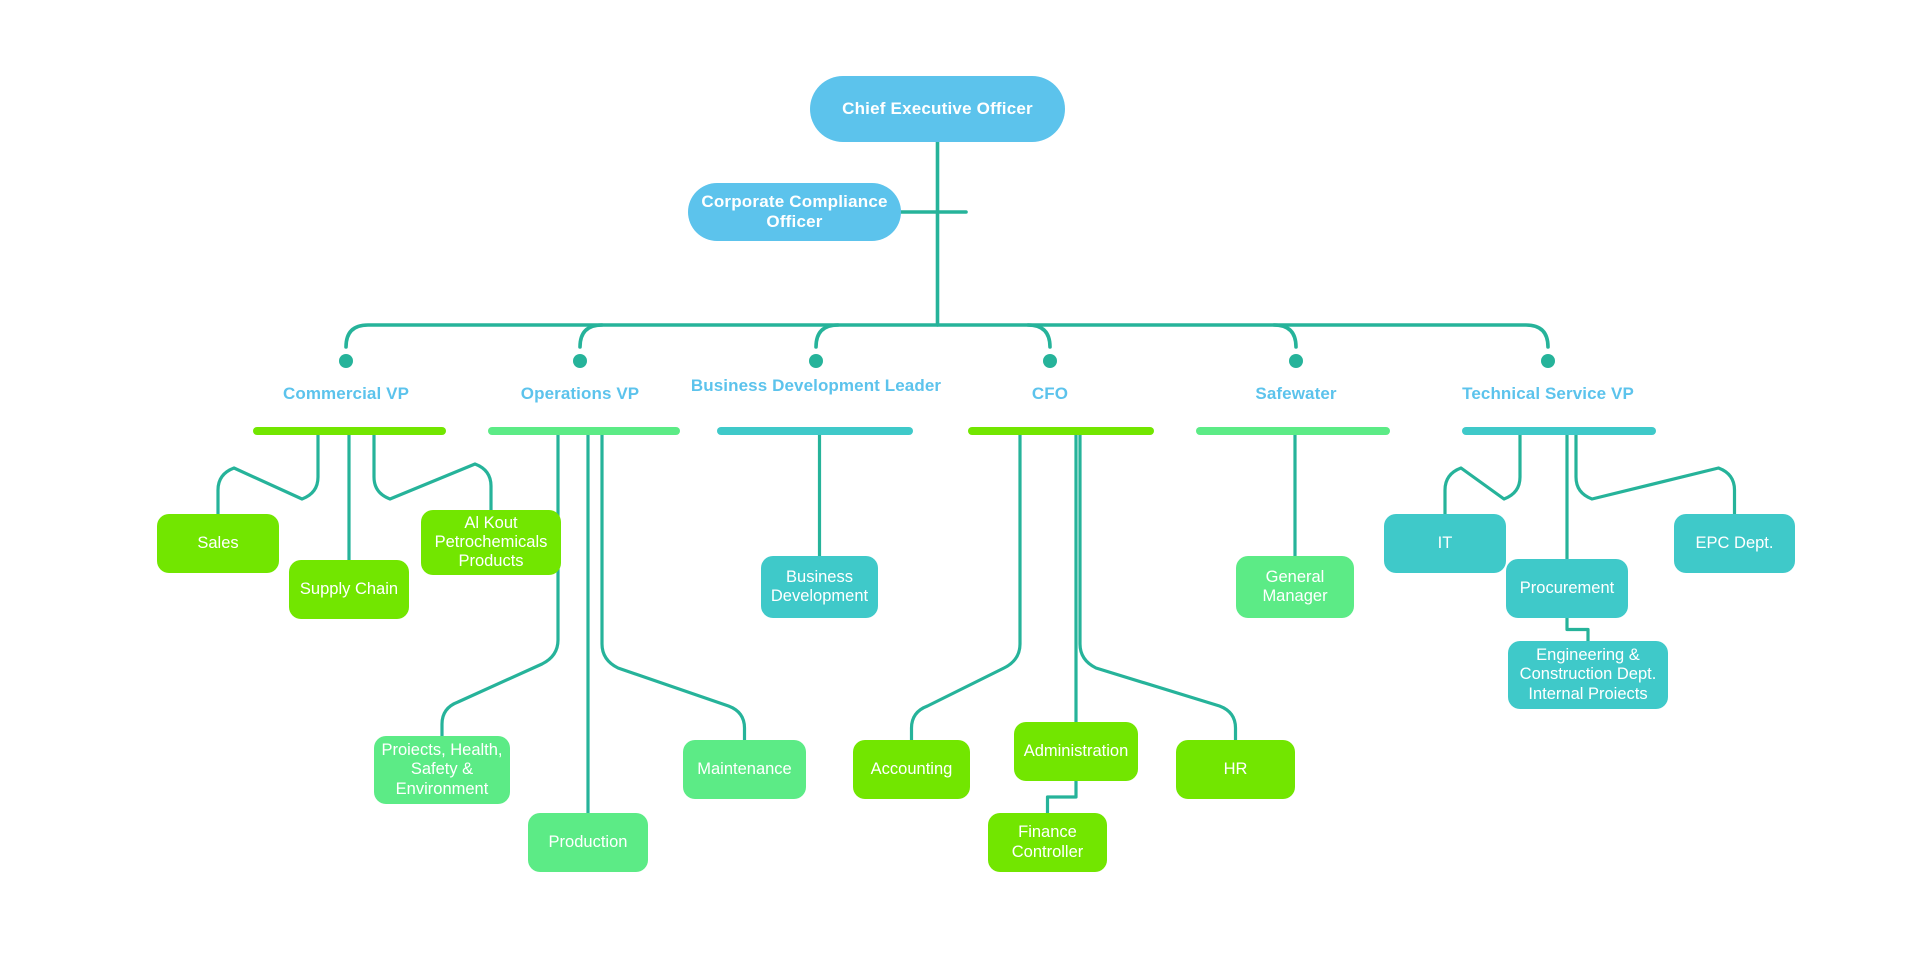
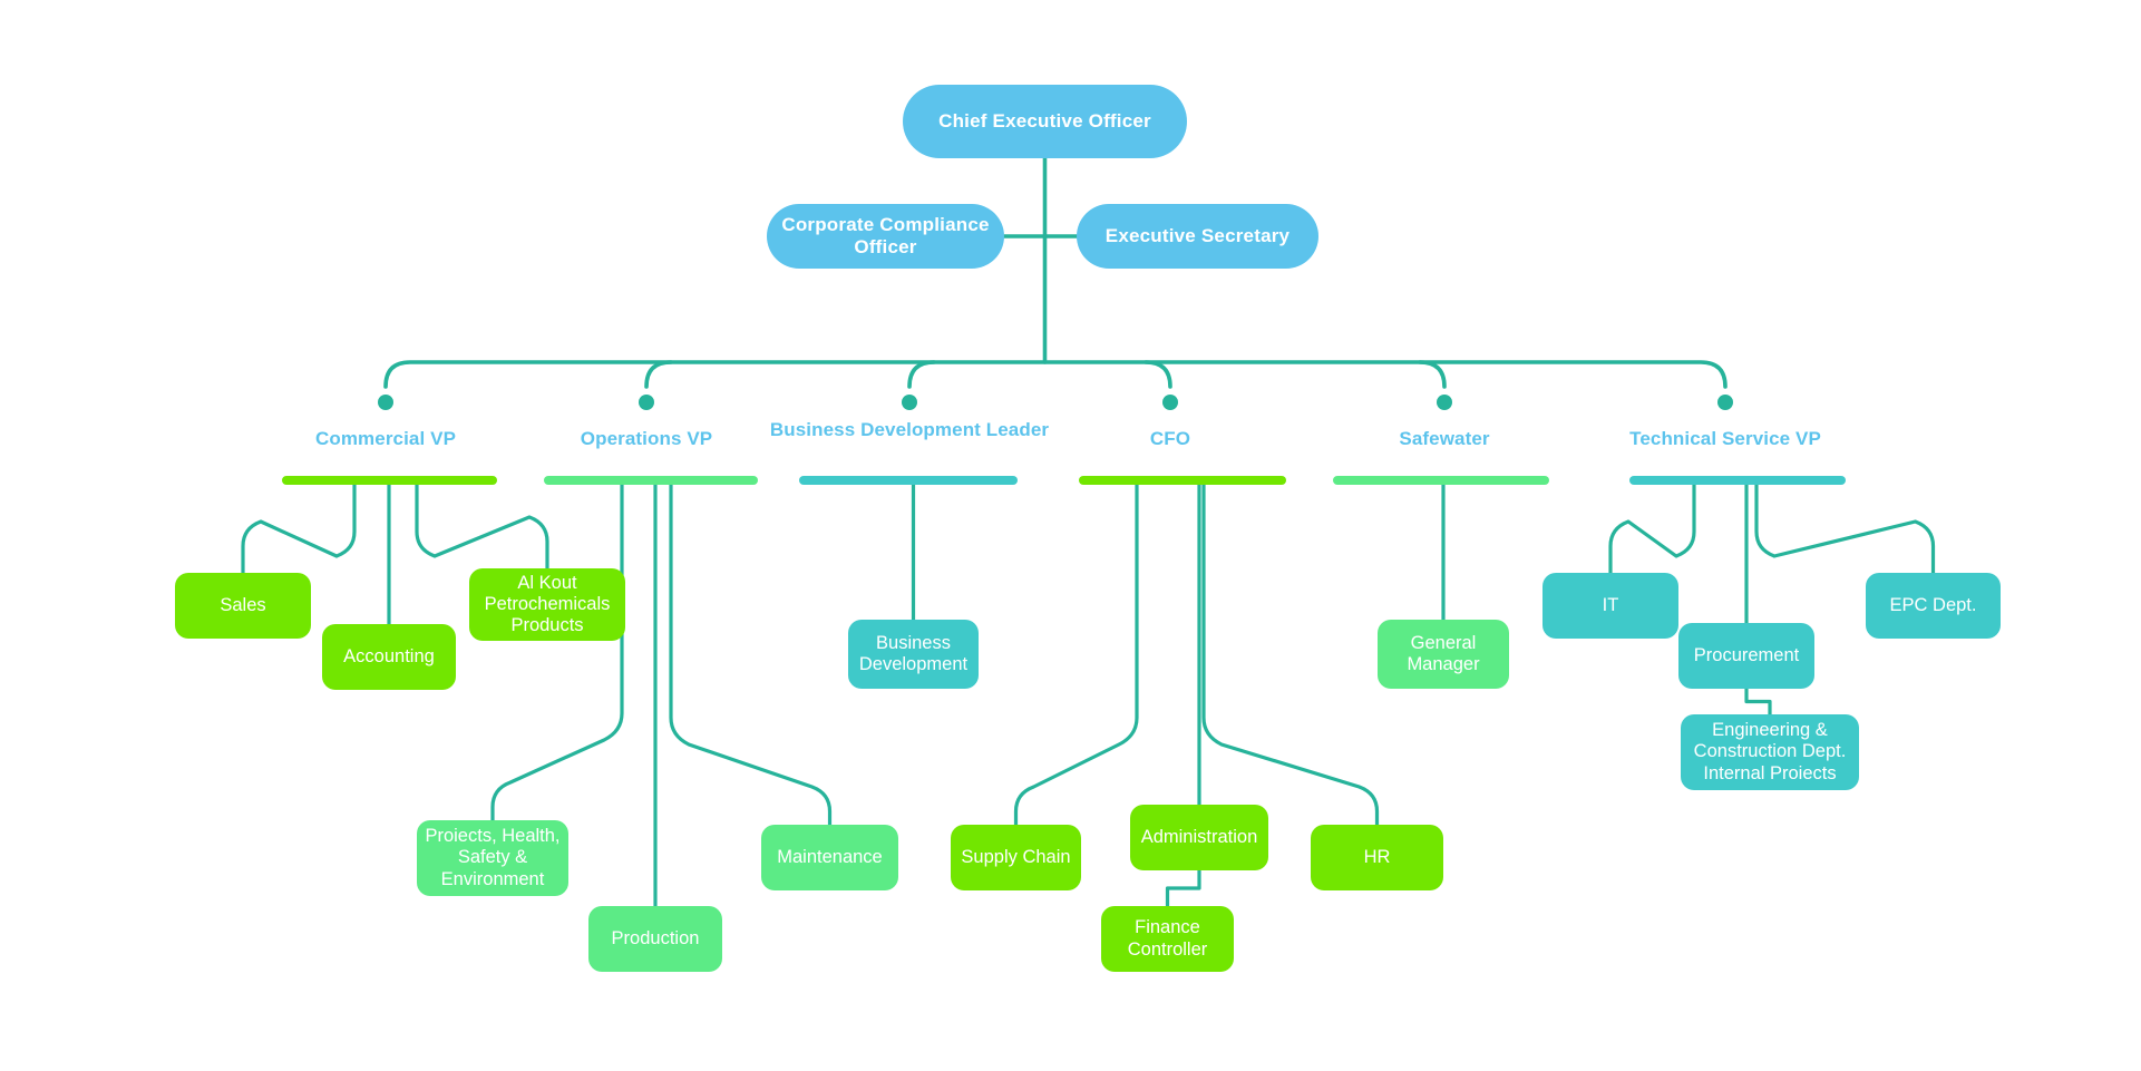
  Chief Executive Officer
  Corporate Compliance Officer
+ Executive Secretary
  Commercial VP
  Sales
- Supply Chain
+ Accounting
  Al Kout Petrochemicals Products
  Operations VP
  Proiects, Health, Safety & Environment
  Production
  Maintenance
  Business Development Leader
  Business Development
  CFO
- Accounting
+ Supply Chain
  Administration
  Finance Controller
  HR
  Safewater
  General Manager
  Technical Service VP
  IT
  Procurement
  Engineering & Construction Dept. Internal Proiects
  EPC Dept.
